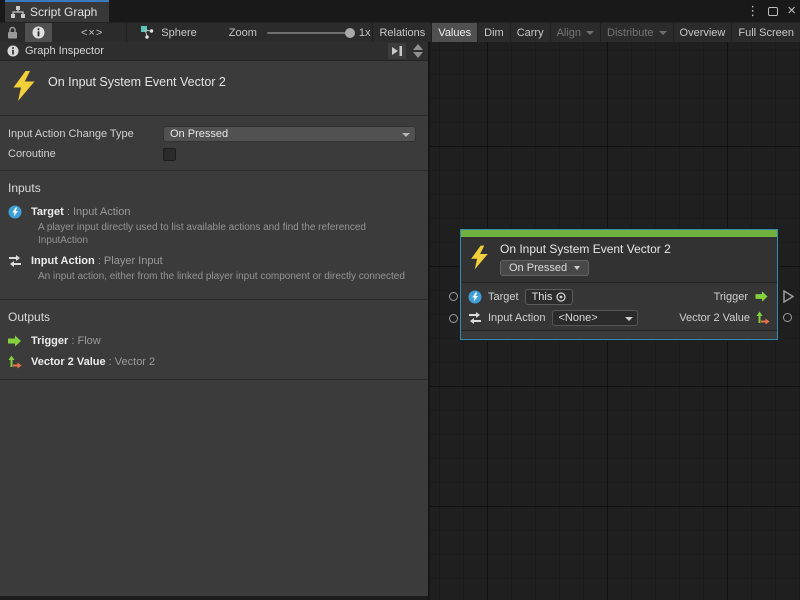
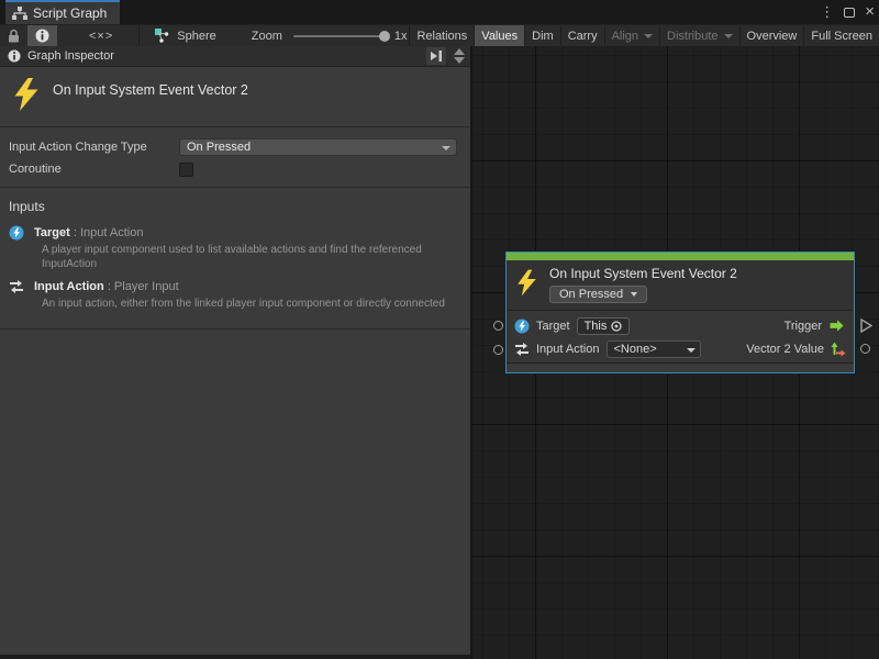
  Script Graph
  ⋮
  ×
  <×>
  Sphere
  Zoom
  1x
  Relations
  Values
  Dim
  Carry
  Align
  Distribute
  Overview
  Full Screen
  Graph Inspector
  On Input System Event Vector 2
  Input Action Change Type
  On Pressed
  Coroutine
  Inputs
  Target : Input Action
- A player input directly used to list available actions and find the referenced InputAction
+ A player input component used to list available actions and find the referenced InputAction
  Input Action : Player Input
  An input action, either from the linked player input component or directly connected
- Outputs
- Trigger : Flow
- Vector 2 Value : Vector 2
  On Input System Event Vector 2
  On Pressed
  Target
  This
  Trigger
  Input Action
  <None>
  Vector 2 Value
